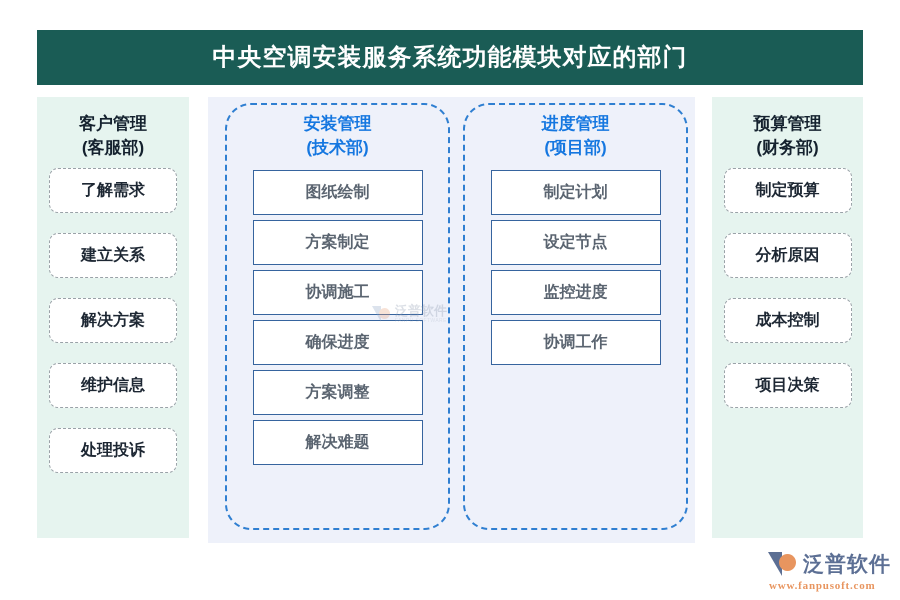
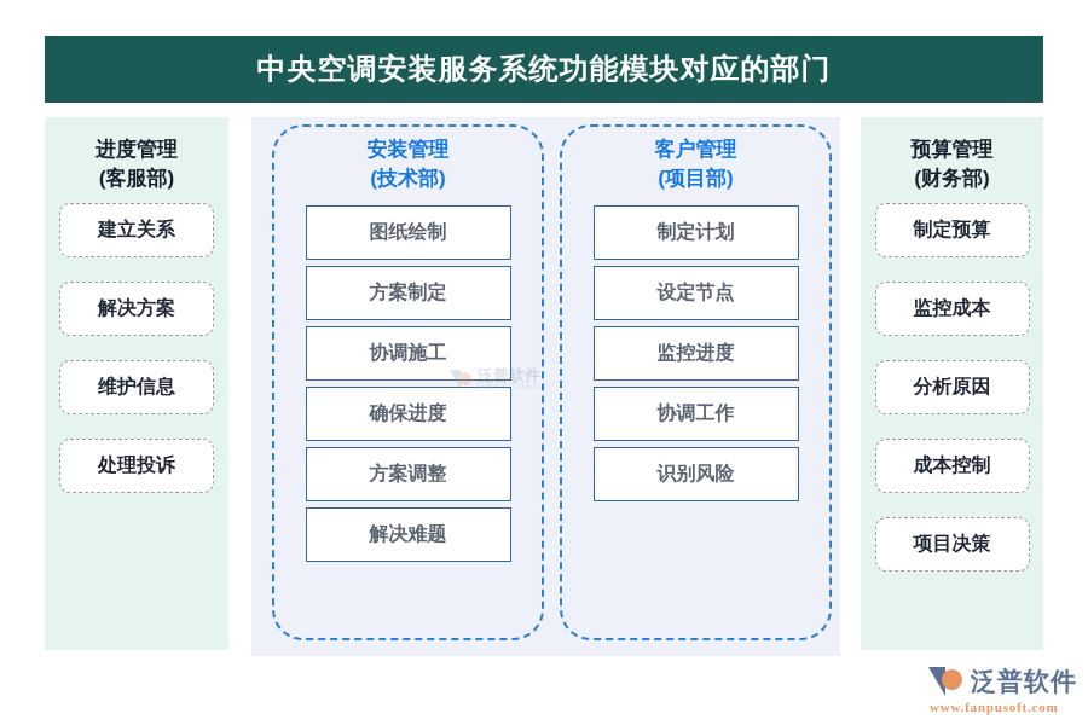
  中央空调安装服务系统功能模块对应的部门
- 客户管理
+ 进度管理
  (客服部)
- 了解需求
  建立关系
  解决方案
  维护信息
  处理投诉
  安装管理
  (技术部)
  图纸绘制
  方案制定
  协调施工
  确保进度
  方案调整
  解决难题
- 进度管理
+ 客户管理
  (项目部)
  制定计划
  设定节点
  监控进度
  协调工作
+ 识别风险
  预算管理
  (财务部)
  制定预算
+ 监控成本
  分析原因
  成本控制
  项目决策
  泛普软件
  泛普软件
  www.fanpusoft.com
